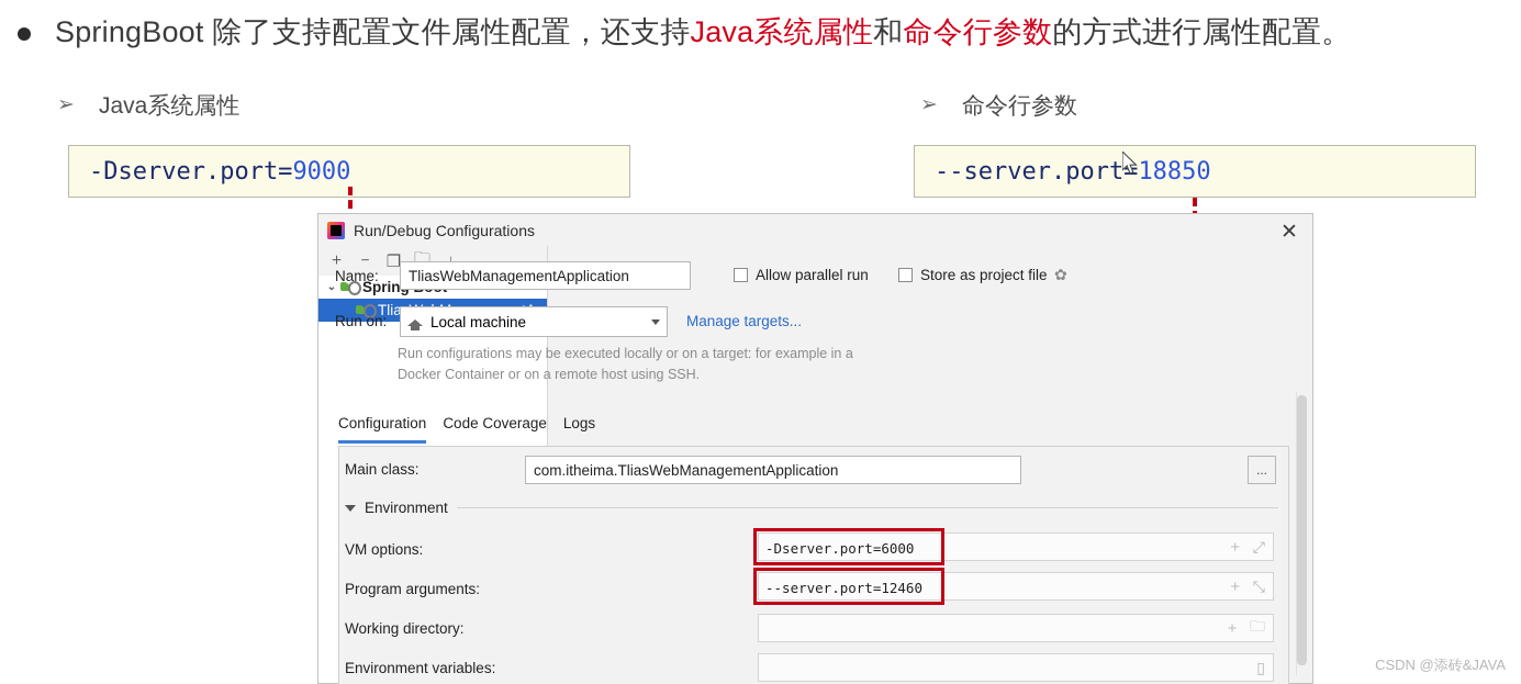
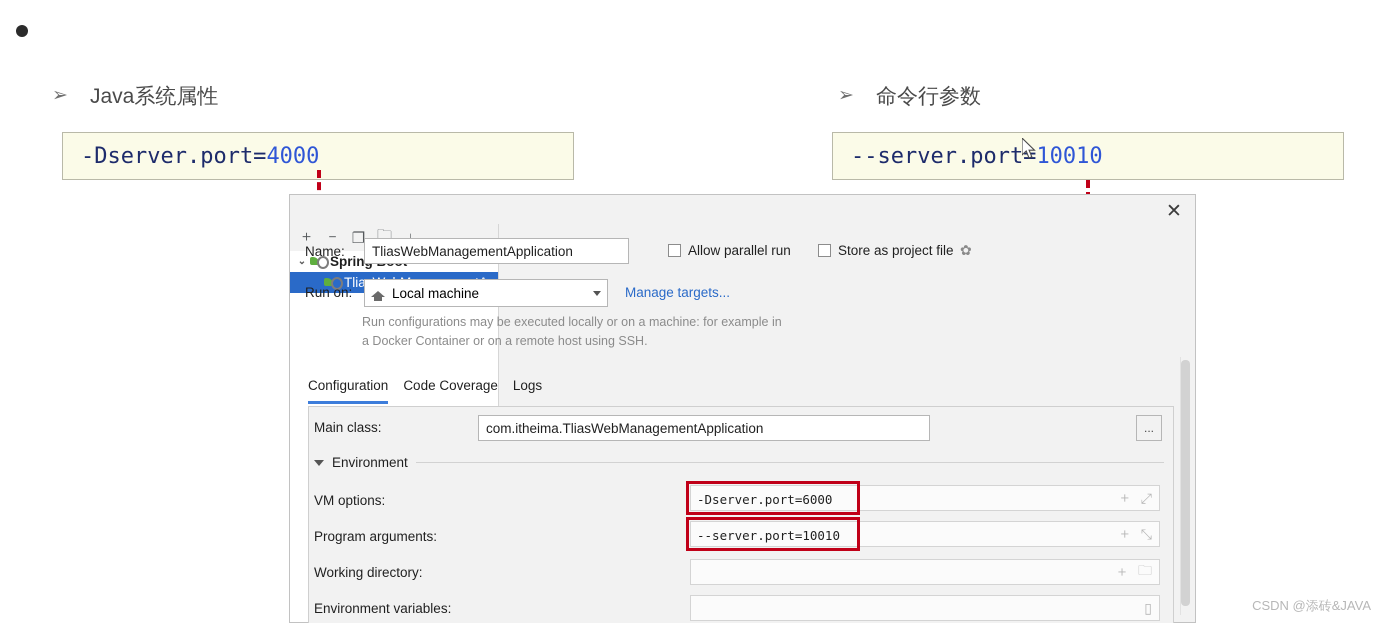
- SpringBoot 除了支持配置文件属性配置，还支持Java系统属性和命令行参数的方式进行属性配置。
  ➢
  Java系统属性
  ➢
  命令行参数
  -Dserver.port=
- 9000
+ 4000
  --server.port
- 18850
+ 10010
- Run/Debug Configurations
  ✕
  ＋
  －
  ❐
  🗀
  ⌄
  Name:
  TliasWebManagementApplication
  Allow parallel run
  Store as project file
  ✿
  Run on:
  Local machine
  Manage targets...
- Run configurations may be executed locally or on a target: for example in a Docker Container or on a remote host using SSH.
+ Run configurations may be executed locally or on a machine: for example in a Docker Container or on a remote host using SSH.
  Configuration
  Code Coverage
  Logs
  Main class:
  com.itheima.TliasWebManagementApplication
  ...
  Environment
  VM options:
  ＋
  ⤢
  Program arguments:
  ＋
  ⤡
  Working directory:
  ＋
  🗀
  Environment variables:
  ▯
  -Dserver.port=6000
- --server.port=12460
+ --server.port=10010
  CSDN @添砖&JAVA
